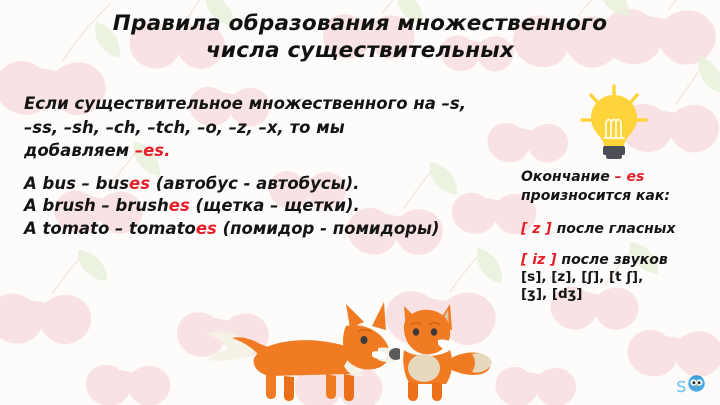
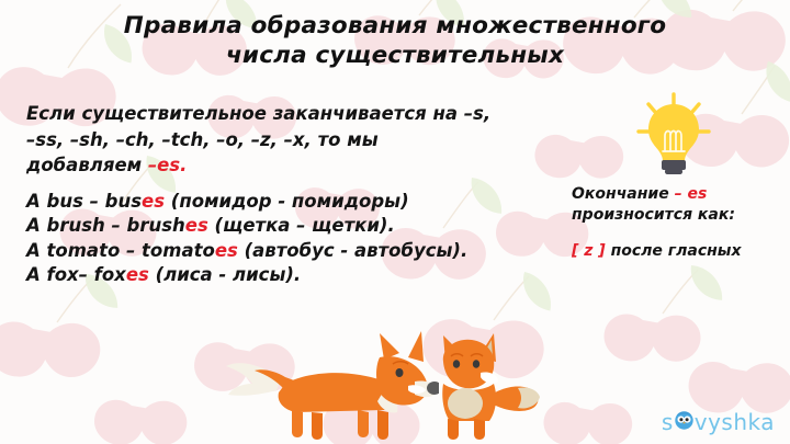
  Правила образования множественного
  числа существительных
- Если существительное множественного на –s,
+ Если существительное заканчивается на –s,
  –ss, –sh, –ch, –tch, –o, –z, –x, то мы
  добавляем –es.
- A bus – buses (автобус - автобусы).
+ A bus – buses (помидор - помидоры)
  A brush – brushes (щетка – щетки).
- A tomato – tomatoes (помидор - помидоры)
+ A tomato – tomatoes (автобус - автобусы).
+ A fox– foxes (лиса - лисы).
  Окончание – es
  произносится как:
  [ z ] после гласных
- [ iz ] после звуков
- [s], [z], [ʃ], [t ʃ],
- [ʒ], [dʒ]
  s
+ vyshka
